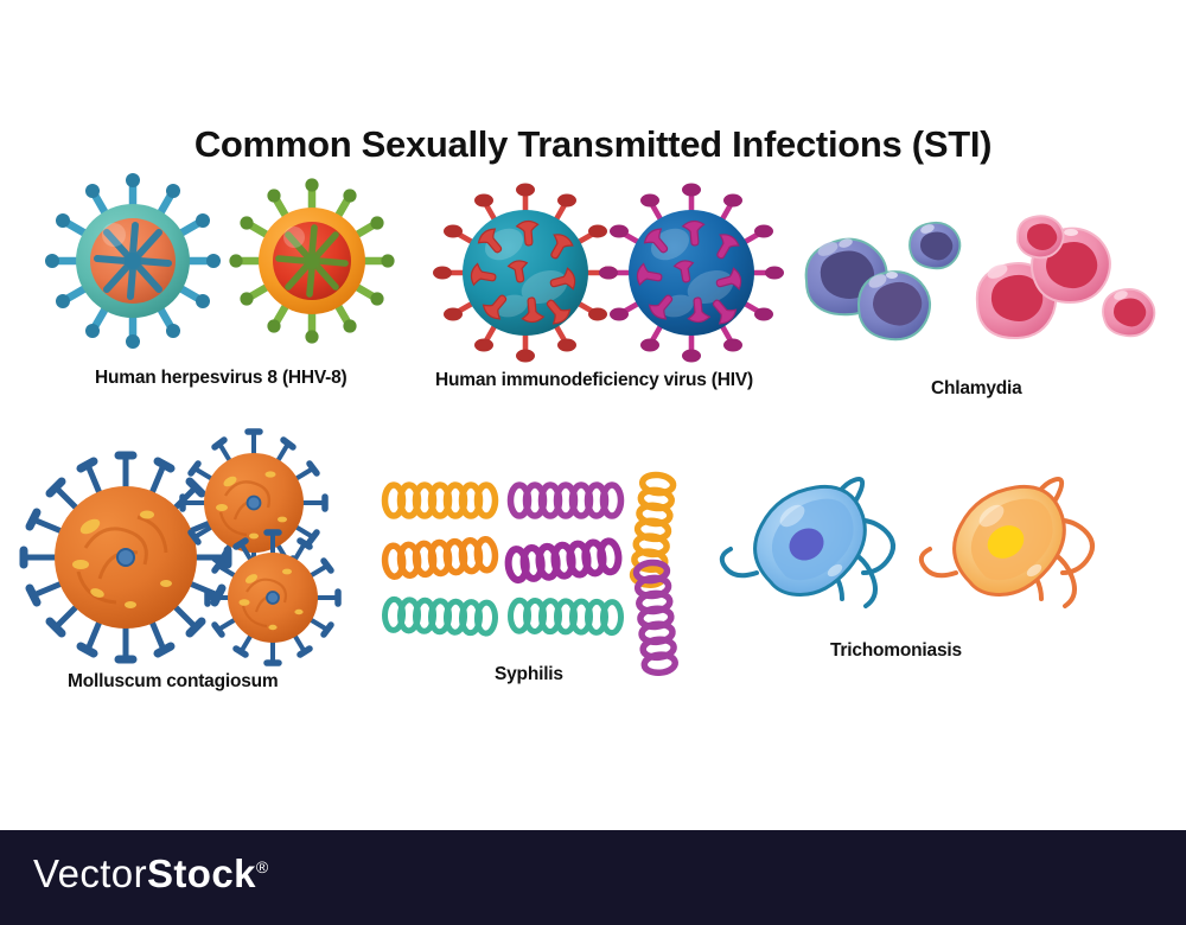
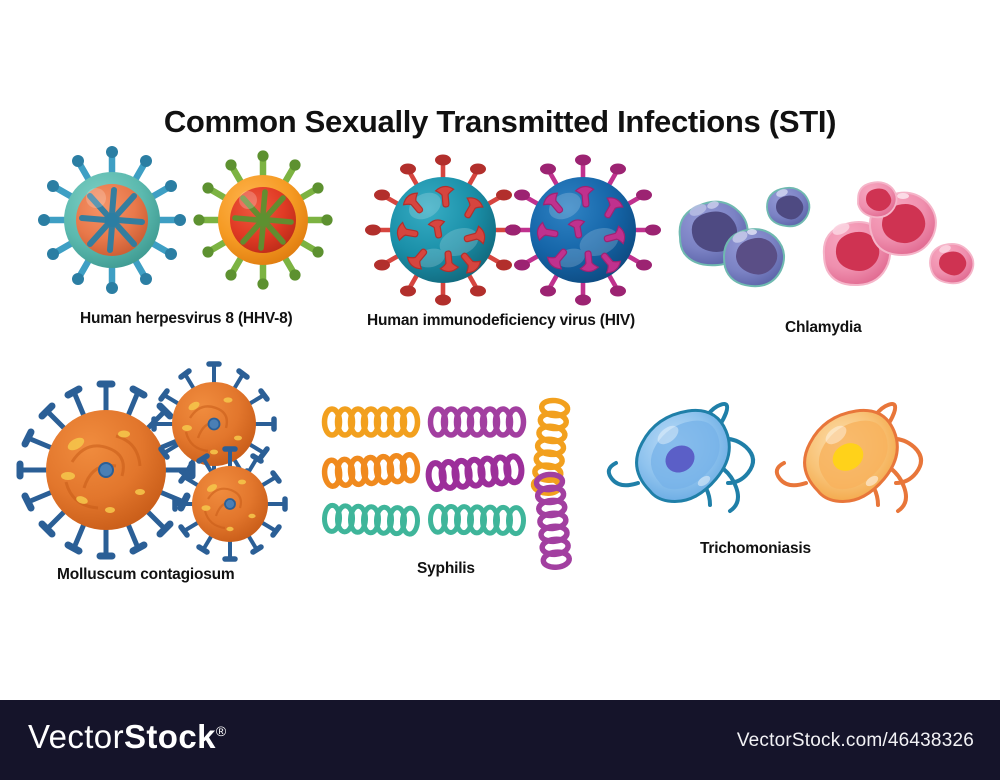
  Common Sexually Transmitted Infections (STI)
  Human herpesvirus 8 (HHV-8)
  Human immunodeficiency virus (HIV)
  Chlamydia
  Molluscum contagiosum
  Syphilis
  Trichomoniasis
  VectorStock®
+ VectorStock.com/46438326
